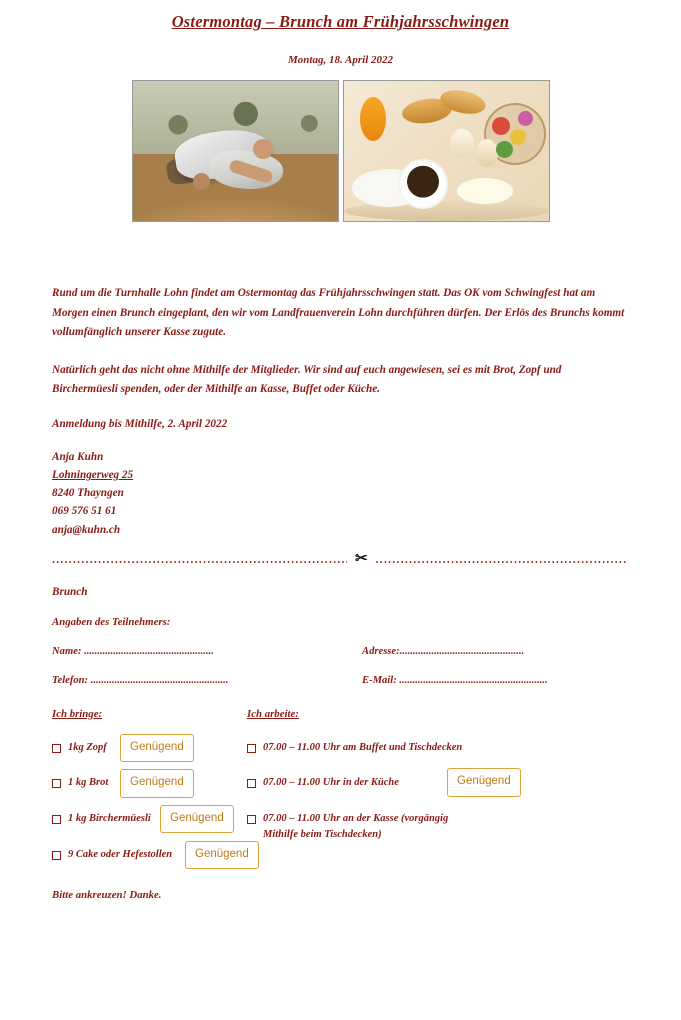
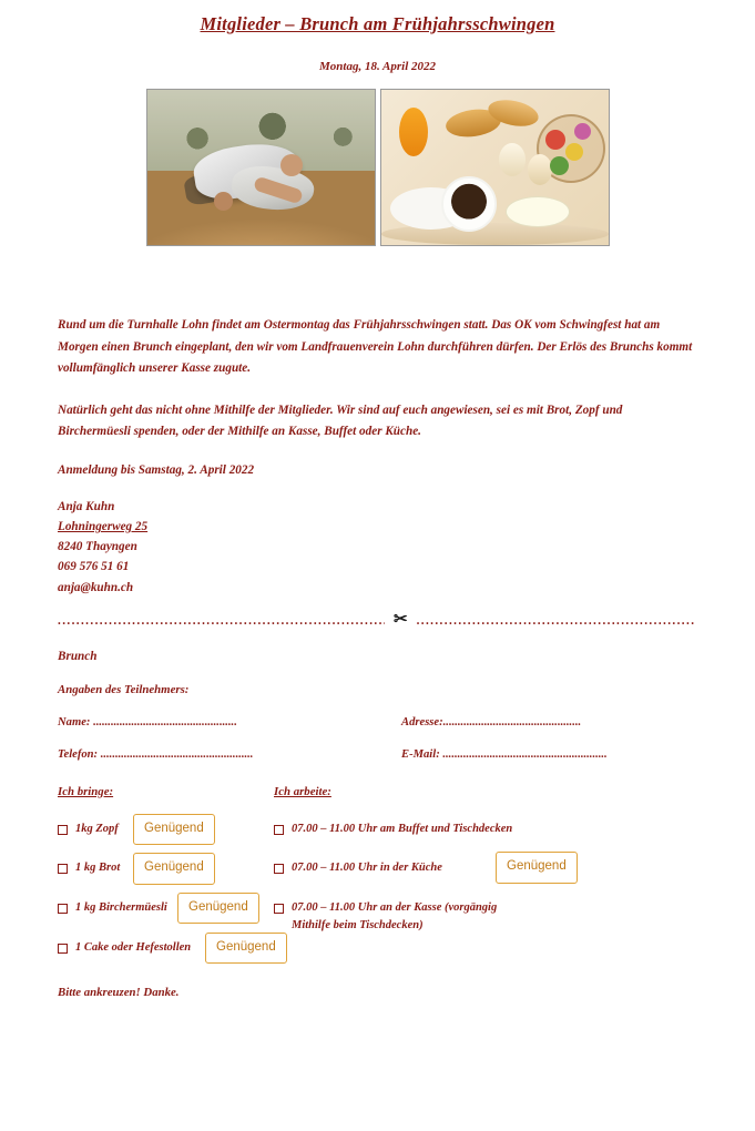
- Ostermontag – Brunch am Frühjahrsschwingen
+ Mitglieder – Brunch am Frühjahrsschwingen
  Montag, 18. April 2022
  Rund um die Turnhalle Lohn findet am Ostermontag das Frühjahrsschwingen statt. Das OK vom Schwingfest hat am Morgen einen Brunch eingeplant, den wir vom Landfrauenverein Lohn durchführen dürfen. Der Erlös des Brunchs kommt vollumfänglich unserer Kasse zugute.
  Natürlich geht das nicht ohne Mithilfe der Mitglieder. Wir sind auf euch angewiesen, sei es mit Brot, Zopf und Birchermüesli spenden, oder der Mithilfe an Kasse, Buffet oder Küche.
- Anmeldung bis Mithilfe, 2. April 2022
+ Anmeldung bis Samstag, 2. April 2022
  Anja Kuhn
  Lohningerweg 25
  8240 Thayngen
  069 576 51 61
  anja@kuhn.ch
  ......................................................................
  ✂
  ............................................................
  Brunch
  Angaben des Teilnehmers:
  Name: .................................................
  Adresse:...............................................
  Telefon: ....................................................
  E-Mail: ........................................................
  Ich bringe:
  1kg Zopf
  Genügend
  1 kg Brot
  Genügend
  1 kg Birchermüesli
  Genügend
- 9 Cake oder Hefestollen
+ 1 Cake oder Hefestollen
  Genügend
  Ich arbeite:
  07.00 – 11.00 Uhr am Buffet und Tischdecken
  07.00 – 11.00 Uhr in der Küche
  Genügend
  07.00 – 11.00 Uhr an der Kasse (vorgängig
  Mithilfe beim Tischdecken)
  Bitte ankreuzen! Danke.
